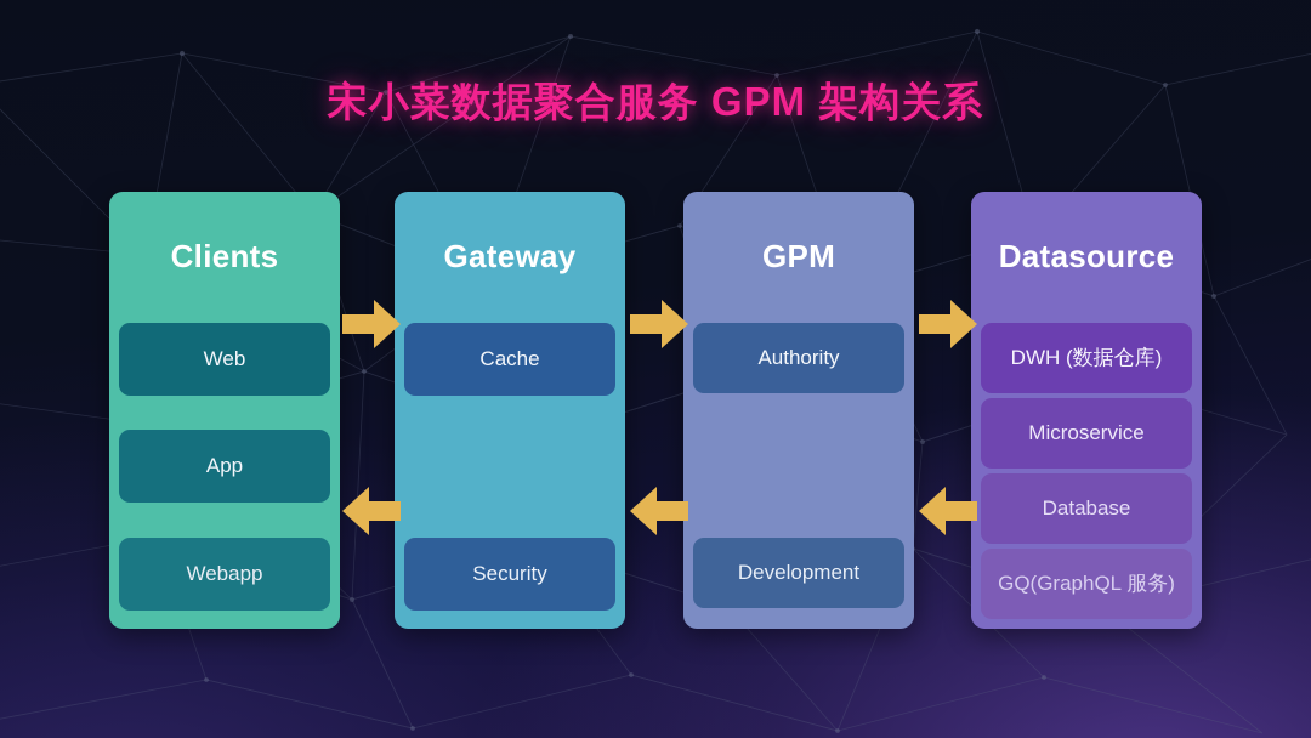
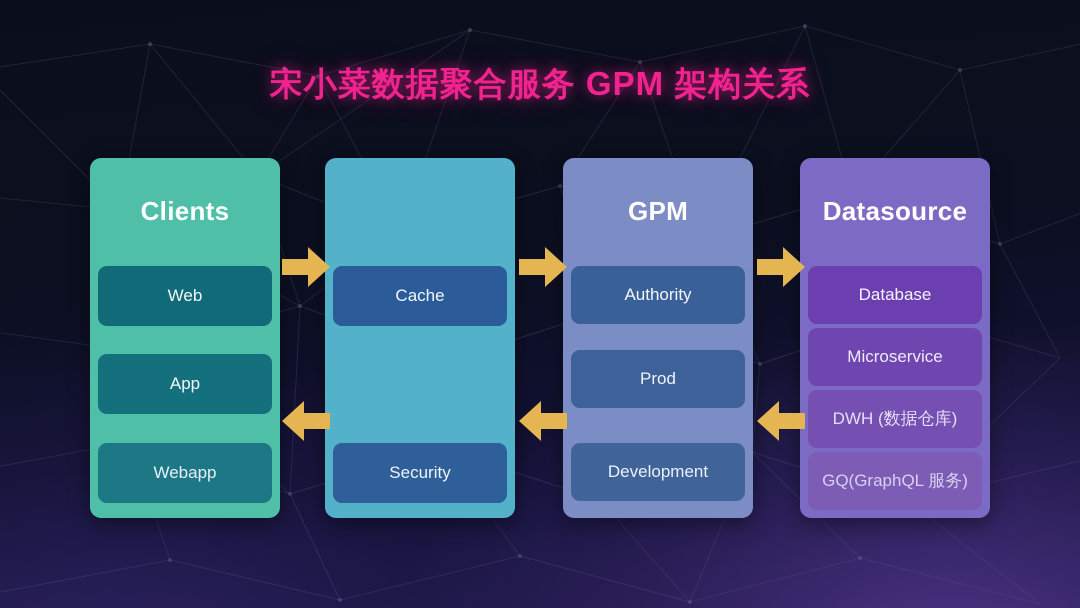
  宋小菜数据聚合服务 GPM 架构关系
  Clients
  Web
  App
  Webapp
- Gateway
  Cache
  Security
  GPM
  Authority
+ Prod
  Development
  Datasource
- DWH (数据仓库)
+ Database
  Microservice
- Database
+ DWH (数据仓库)
  GQ(GraphQL 服务)
